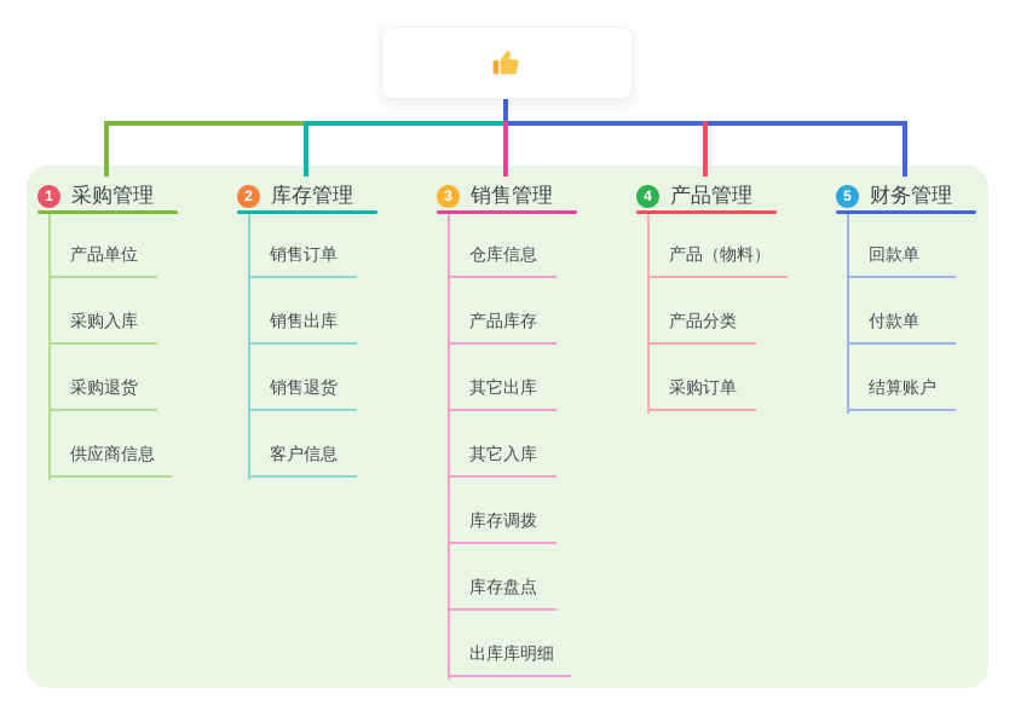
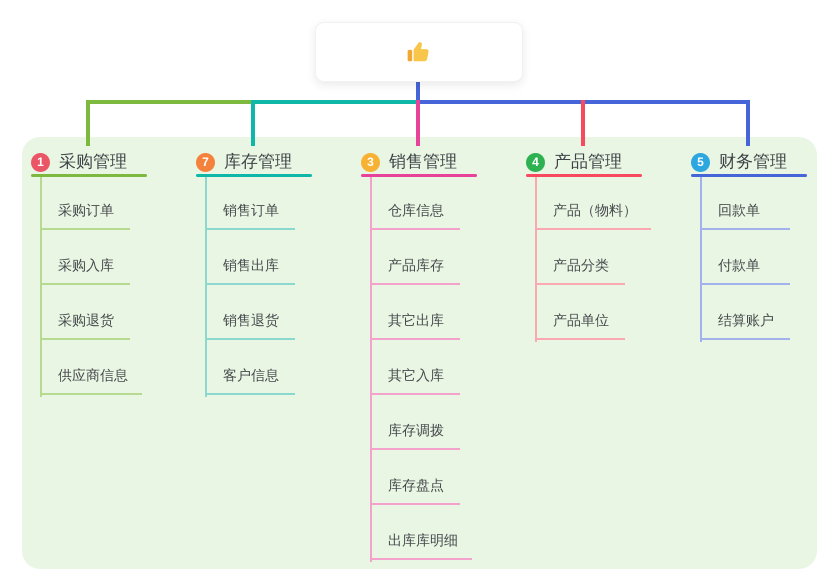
  1
  采购管理
- 产品单位
+ 采购订单
  采购入库
  采购退货
  供应商信息
- 2
+ 7
  库存管理
  销售订单
  销售出库
  销售退货
  客户信息
  3
  销售管理
  仓库信息
  产品库存
  其它出库
  其它入库
  库存调拨
  库存盘点
  出库库明细
  4
  产品管理
  产品（物料）
  产品分类
- 采购订单
+ 产品单位
  5
  财务管理
  回款单
  付款单
  结算账户
